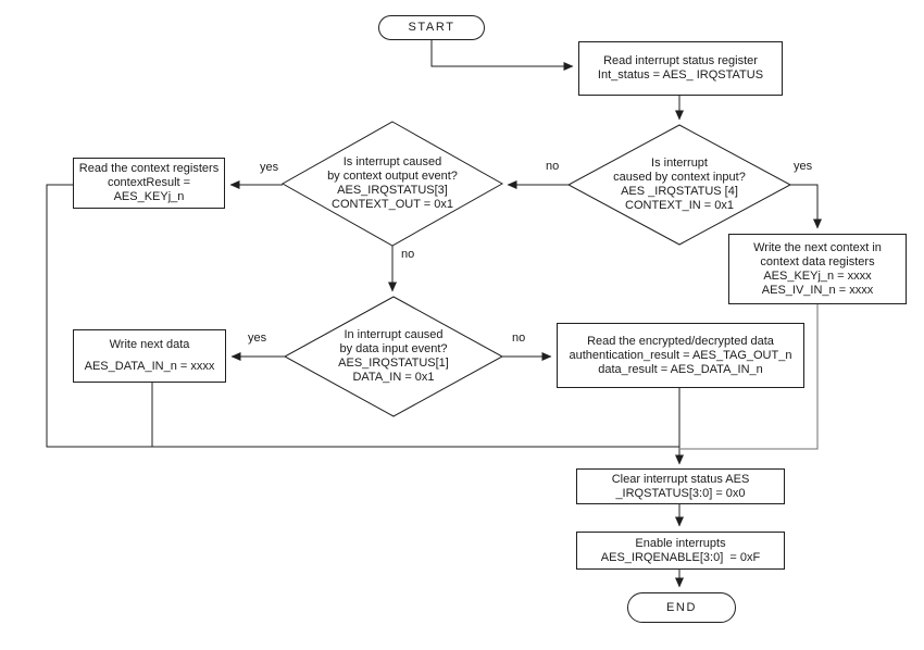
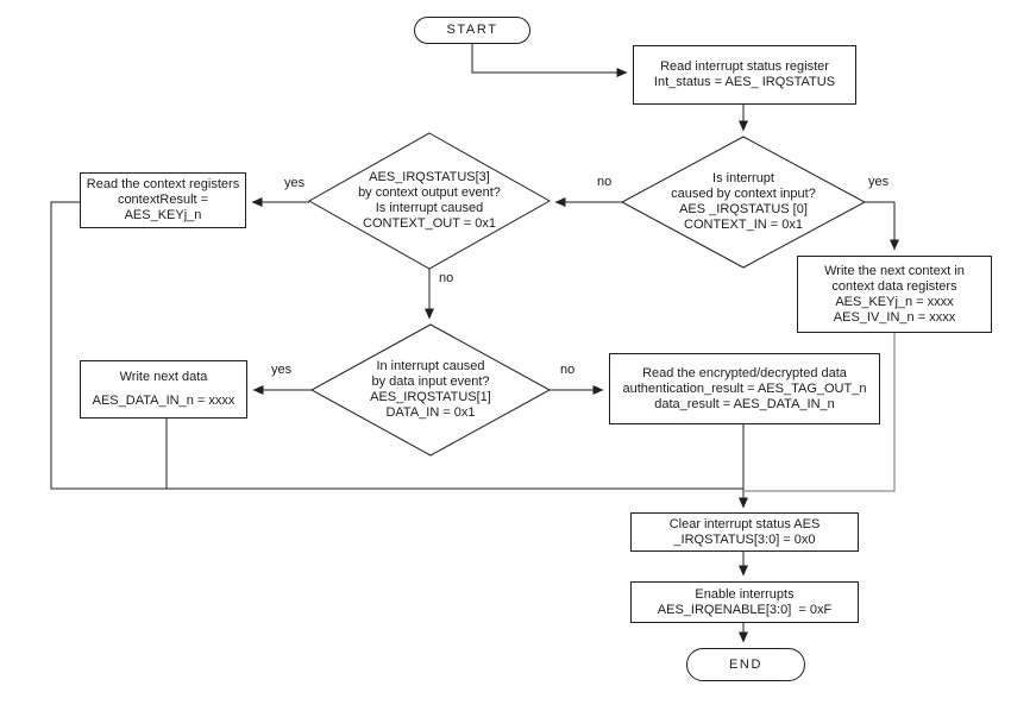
  START
  END
  Read interrupt status register
  Int_status = AES_ IRQSTATUS
  Write the next context in
  context data registers
  AES_KEYj_n = xxxx
  AES_IV_IN_n = xxxx
  Read the context registers
  contextResult =
  AES_KEYj_n
  Write next data
  AES_DATA_IN_n = xxxx
  Read the encrypted/decrypted data
  authentication_result = AES_TAG_OUT_n
  data_result = AES_DATA_IN_n
  Clear interrupt status AES
  _IRQSTATUS[3:0] = 0x0
  Enable interrupts
  AES_IRQENABLE[3:0] = 0xF
  Is interrupt
  caused by context input?
- AES _IRQSTATUS [4]
+ AES _IRQSTATUS [0]
  CONTEXT_IN = 0x1
- Is interrupt caused
+ AES_IRQSTATUS[3]
  by context output event?
- AES_IRQSTATUS[3]
+ Is interrupt caused
  CONTEXT_OUT = 0x1
  In interrupt caused
  by data input event?
  AES_IRQSTATUS[1]
  DATA_IN = 0x1
  yes
  no
  yes
  no
  yes
  no
